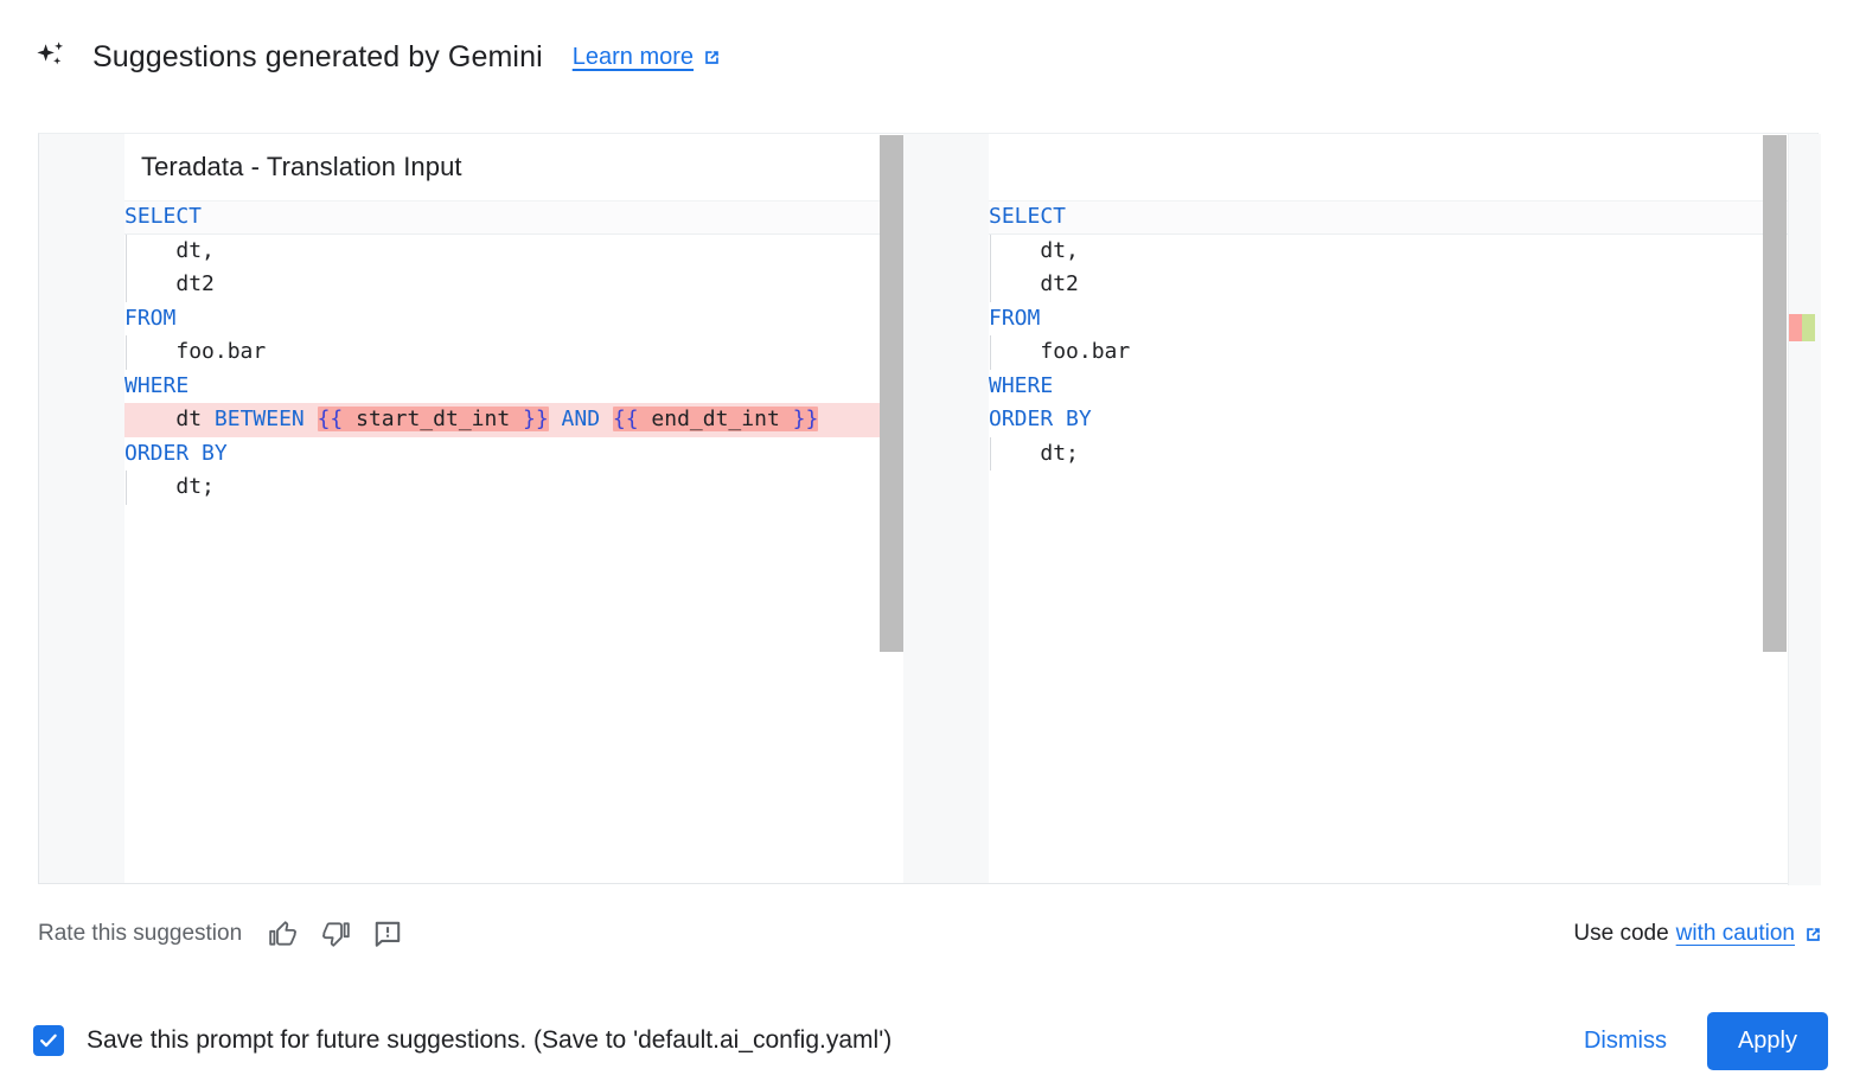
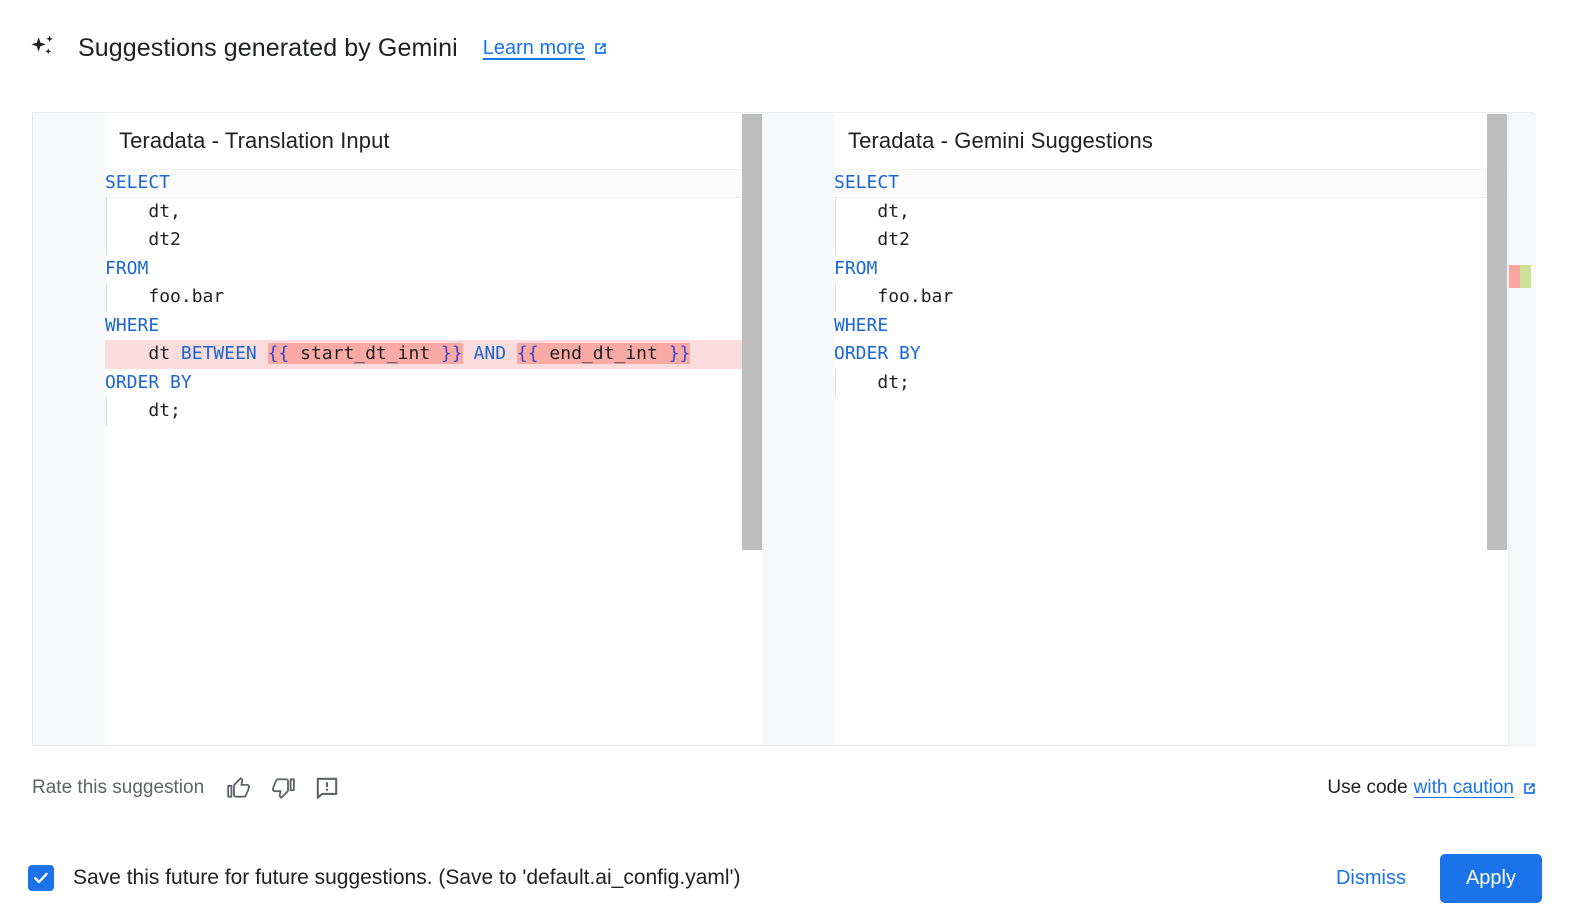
  Suggestions generated by Gemini
  Learn more
  Teradata - Translation Input
  SELECT
  dt,
  dt2
  FROM
  foo.bar
  WHERE
  dt BETWEEN {{ start_dt_int }} AND {{ end_dt_int }}
  ORDER BY
  dt;
+ Teradata - Gemini Suggestions
  SELECT
  dt,
  dt2
  FROM
  foo.bar
  WHERE
  ORDER BY
  dt;
  Rate this suggestion
  Use code
  with caution
- Save this prompt for future suggestions. (Save to 'default.ai_config.yaml')
+ Save this future for future suggestions. (Save to 'default.ai_config.yaml')
  Dismiss
  Apply
